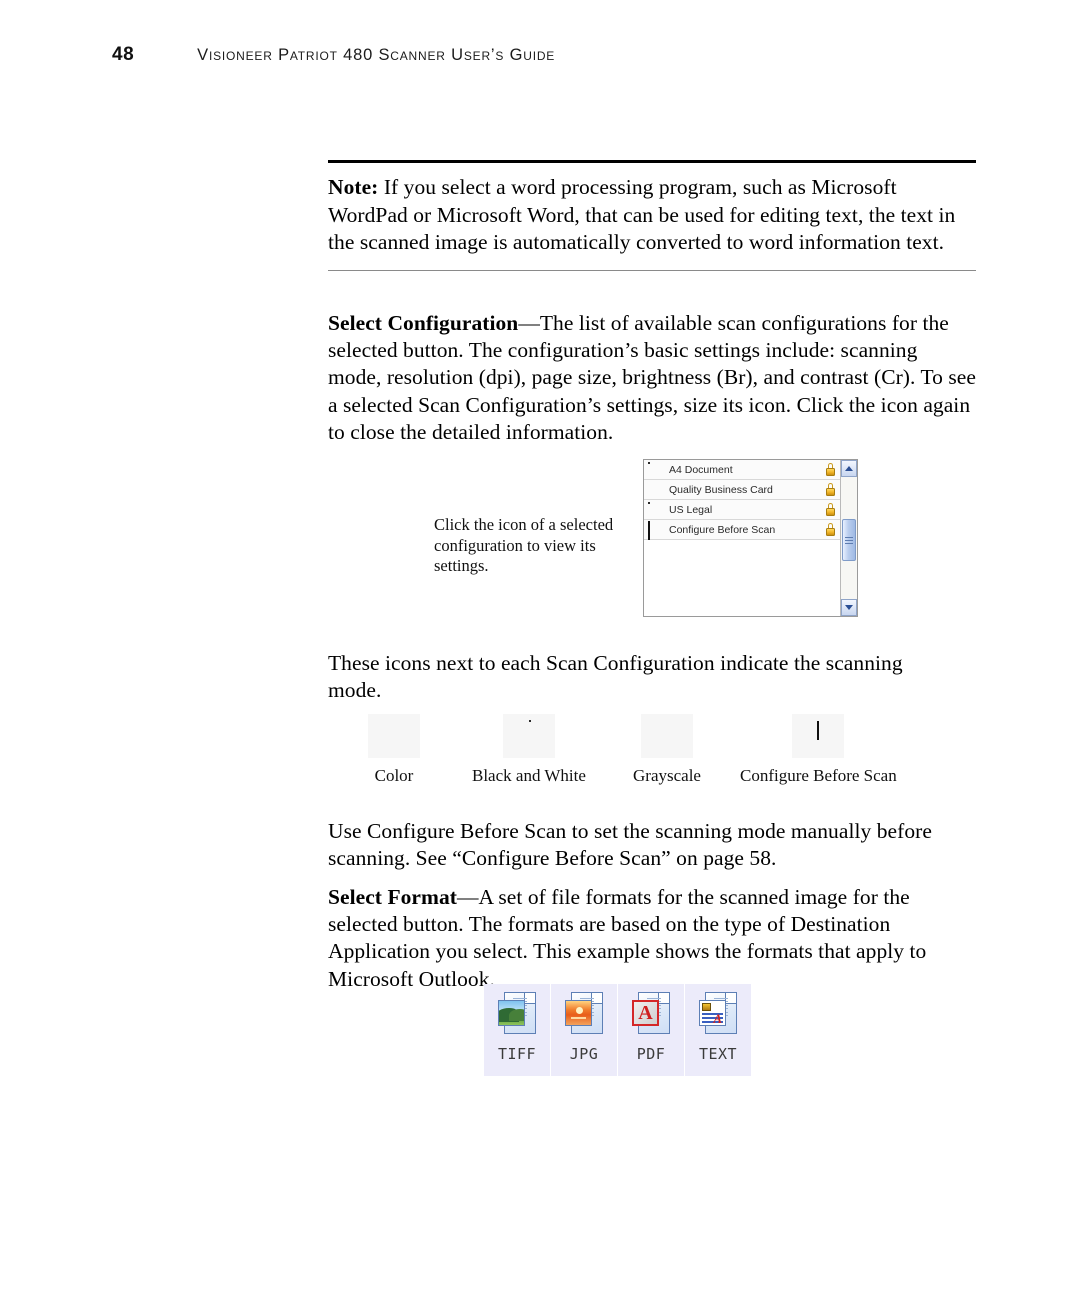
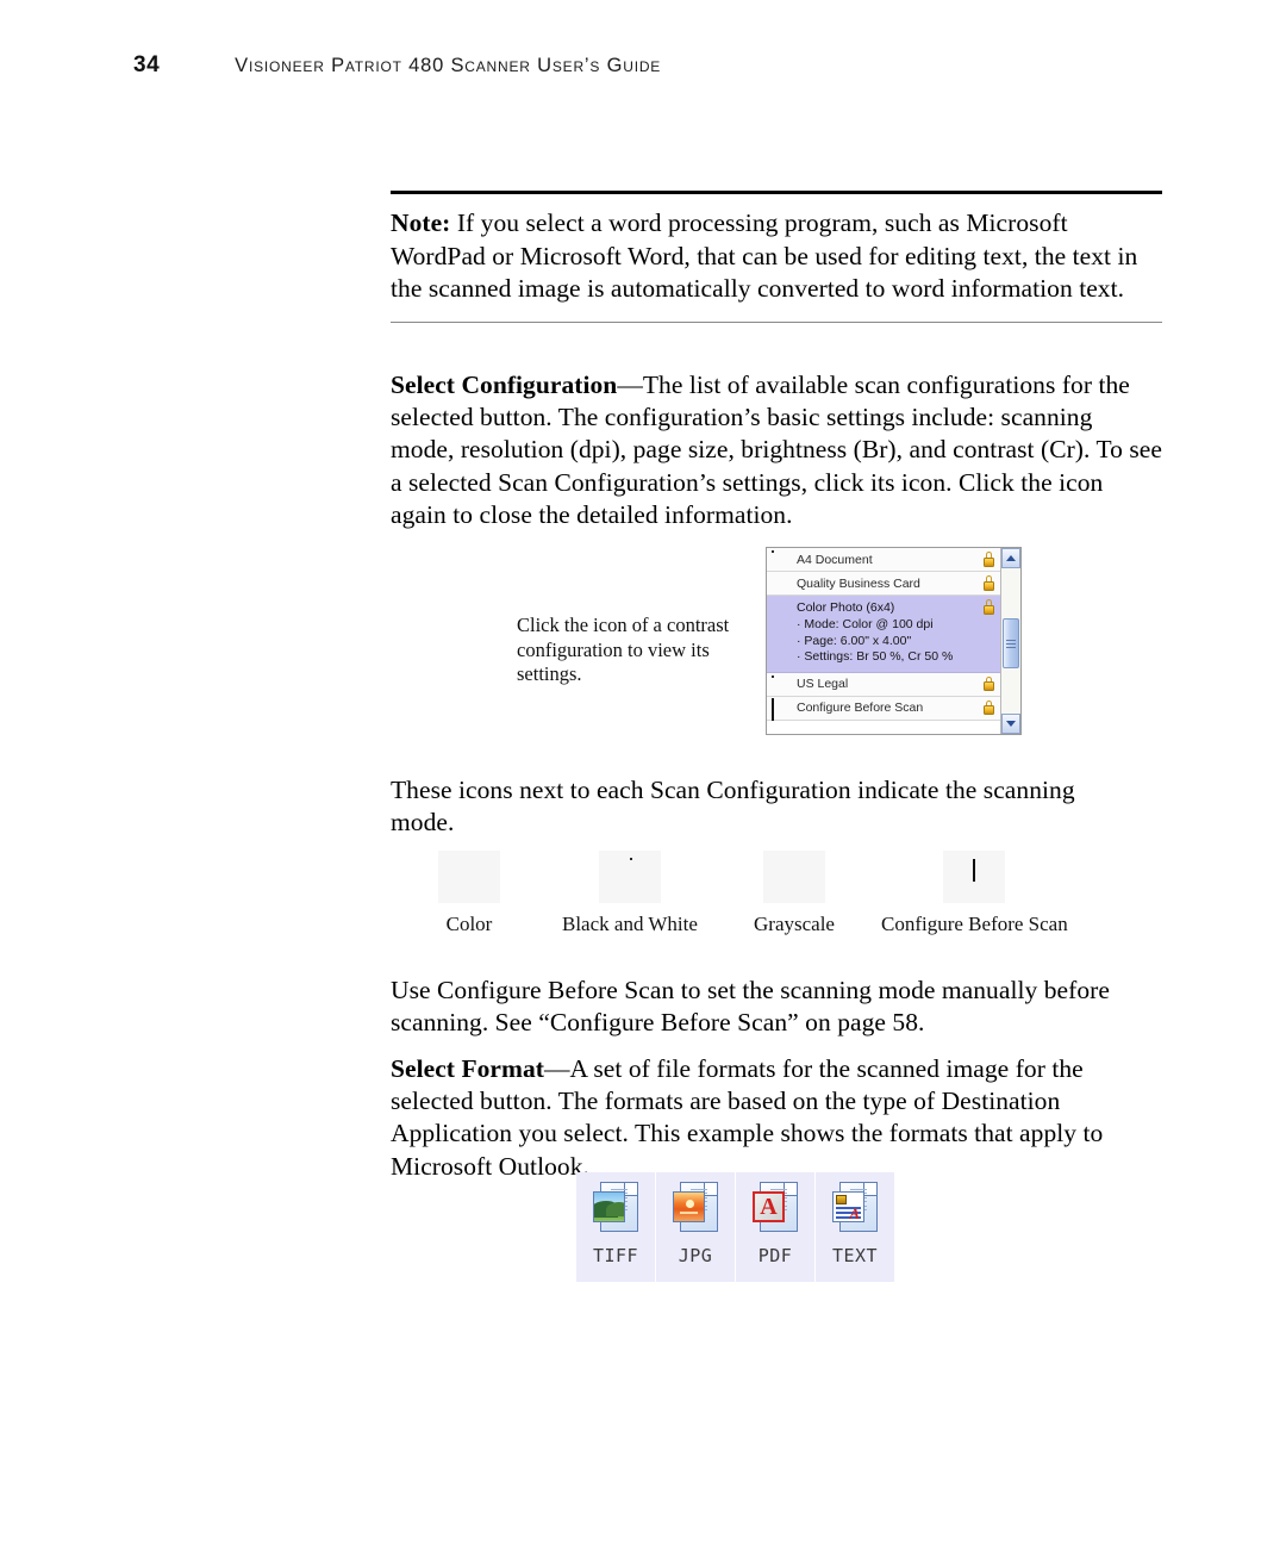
- 48
+ 34
  Visioneer Patriot 480 Scanner User’s Guide
  Note: If you select a word processing program, such as Microsoft WordPad or Microsoft Word, that can be used for editing text, the text in the scanned image is automatically converted to word information text.
- Select Configuration—The list of available scan configurations for the selected button. The configuration’s basic settings include: scanning mode, resolution (dpi), page size, brightness (Br), and contrast (Cr). To see a selected Scan Configuration’s settings, size its icon. Click the icon again to close the detailed information.
+ Select Configuration—The list of available scan configurations for the selected button. The configuration’s basic settings include: scanning mode, resolution (dpi), page size, brightness (Br), and contrast (Cr). To see a selected Scan Configuration’s settings, click its icon. Click the icon again to close the detailed information.
  These icons next to each Scan Configuration indicate the scanning mode.
  Use Configure Before Scan to set the scanning mode manually before scanning. See “Configure Before Scan” on page 58.
  Select Format—A set of file formats for the scanned image for the selected button. The formats are based on the type of Destination Application you select. This example shows the formats that apply to Microsoft Outlook.
- Click the icon of a selected configuration to view its settings.
+ Click the icon of a contrast configuration to view its settings.
  A4 Document
  Quality Business Card
+ Color Photo (6x4)
+ · Mode: Color @ 100 dpi
+ · Page: 6.00" x 4.00"
+ · Settings: Br 50 %, Cr 50 %
  US Legal
  Configure Before Scan
  Color
  Black and White
  Grayscale
  Configure Before Scan
  TIFF
  JPG
  A
  PDF
  A
  TEXT
